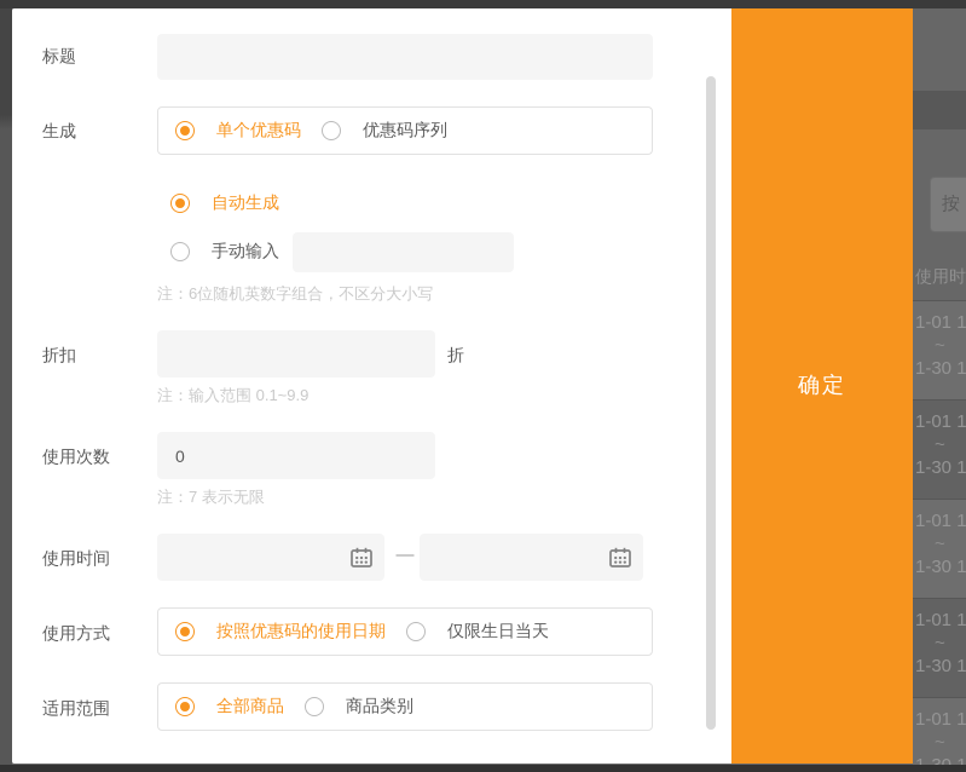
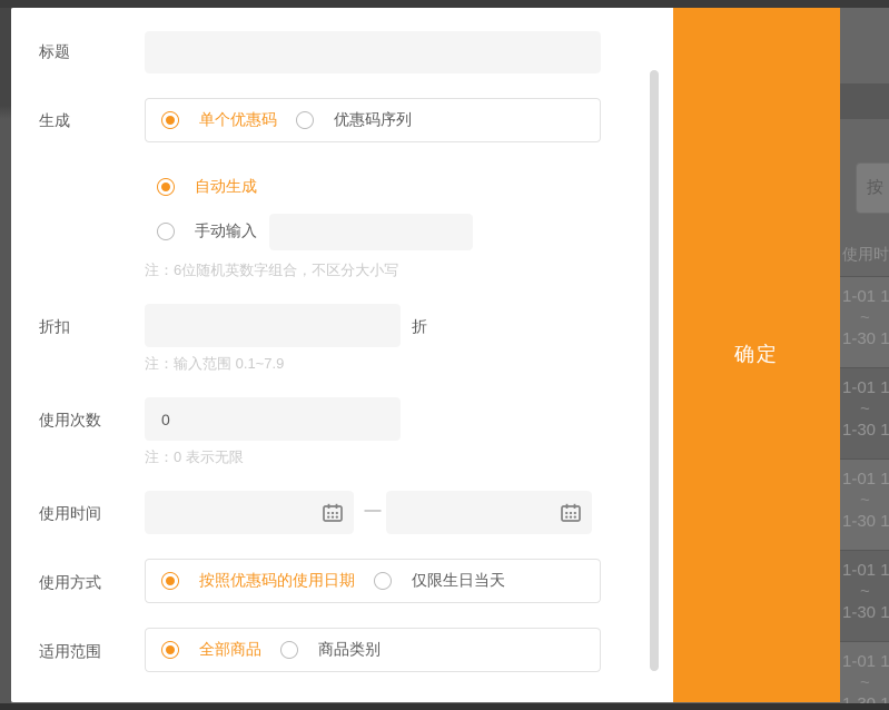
  按
  使用时
  1-01 1
  ~
  1-30 1
  1-01 1
  ~
  1-30 1
  1-01 1
  ~
  1-30 1
  1-01 1
  ~
  1-30 1
  1-01 1
  ~
  标题
  生成
  单个优惠码
  优惠码序列
  自动生成
  手动输入
  注：6位随机英数字组合，不区分大小写
  折扣
  折
- 注：输入范围 0.1~9.9
+ 注：输入范围 0.1~7.9
  使用次数
  0
- 注：7 表示无限
+ 注：0 表示无限
  使用时间
  —
  使用方式
  按照优惠码的使用日期
  仅限生日当天
  适用范围
  全部商品
  商品类别
  确定
